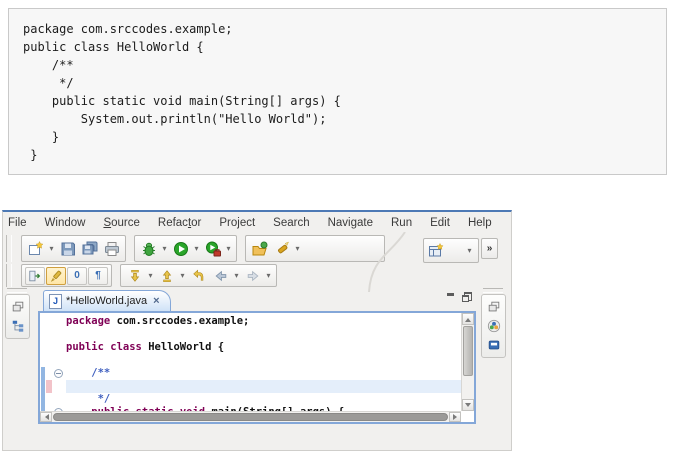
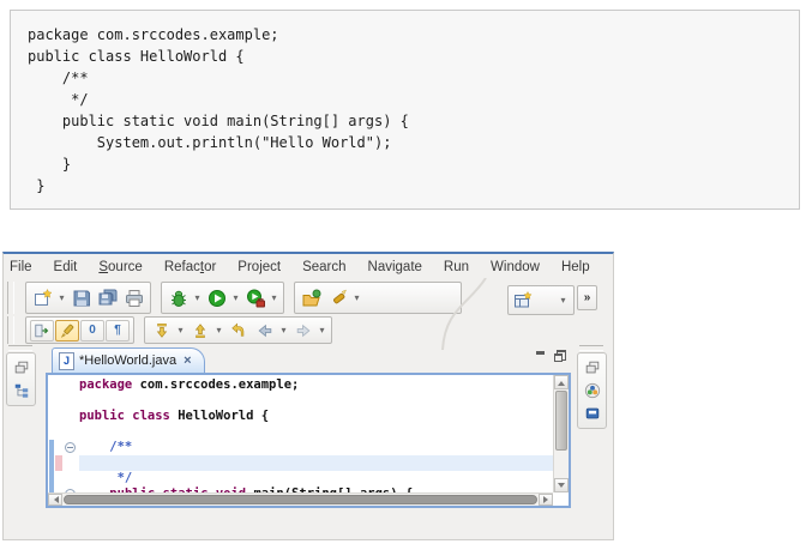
  package com.srccodes.example;
  public class HelloWorld {
  /**
  */
  public static void main(String[] args) {
  System.out.println("Hello World");
  }
  }
  File
- Window
+ Edit
  Source
  Refactor
  Project
  Search
  Navigate
  Run
- Edit
+ Window
  Help
  0
  ¶
  »
  J
  *HelloWorld.java
  ×
  package com.srccodes.example;
  public class HelloWorld {
  /**
  */
